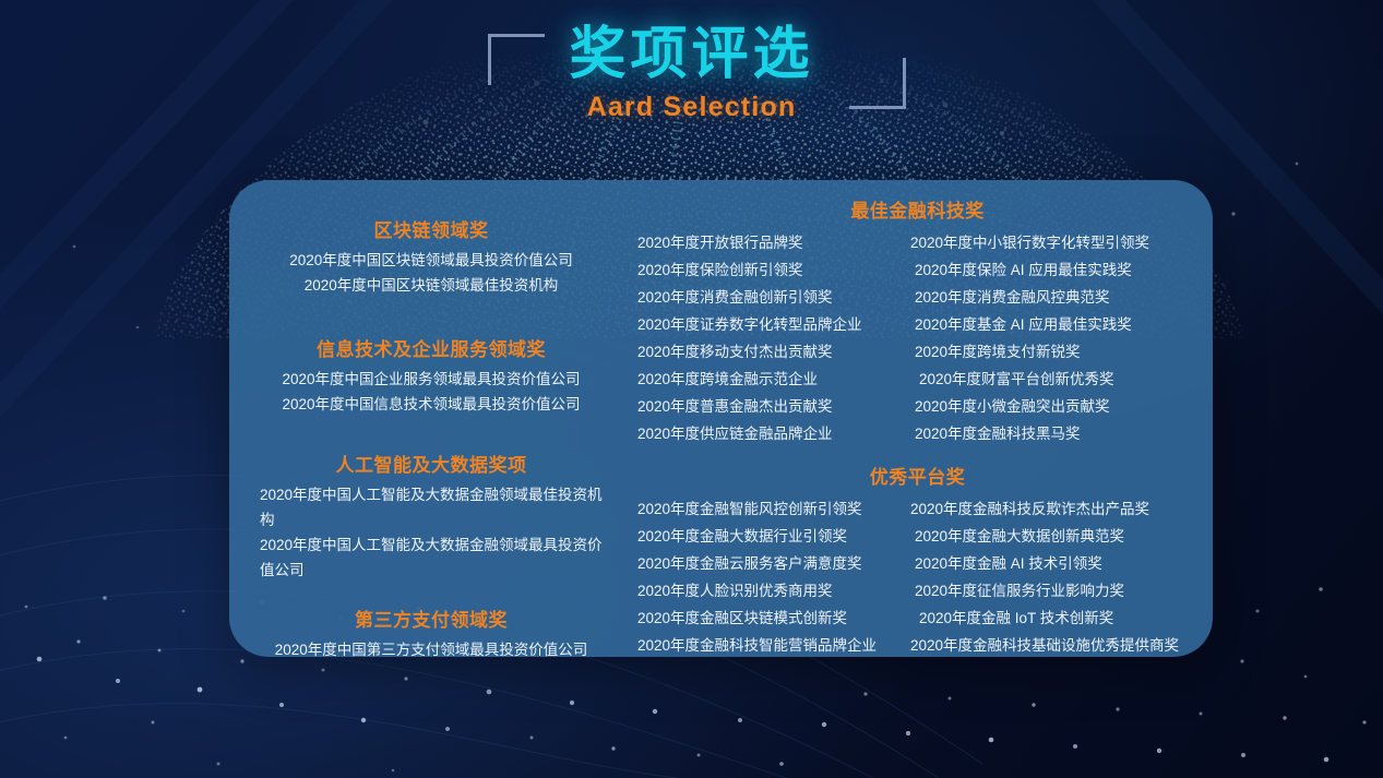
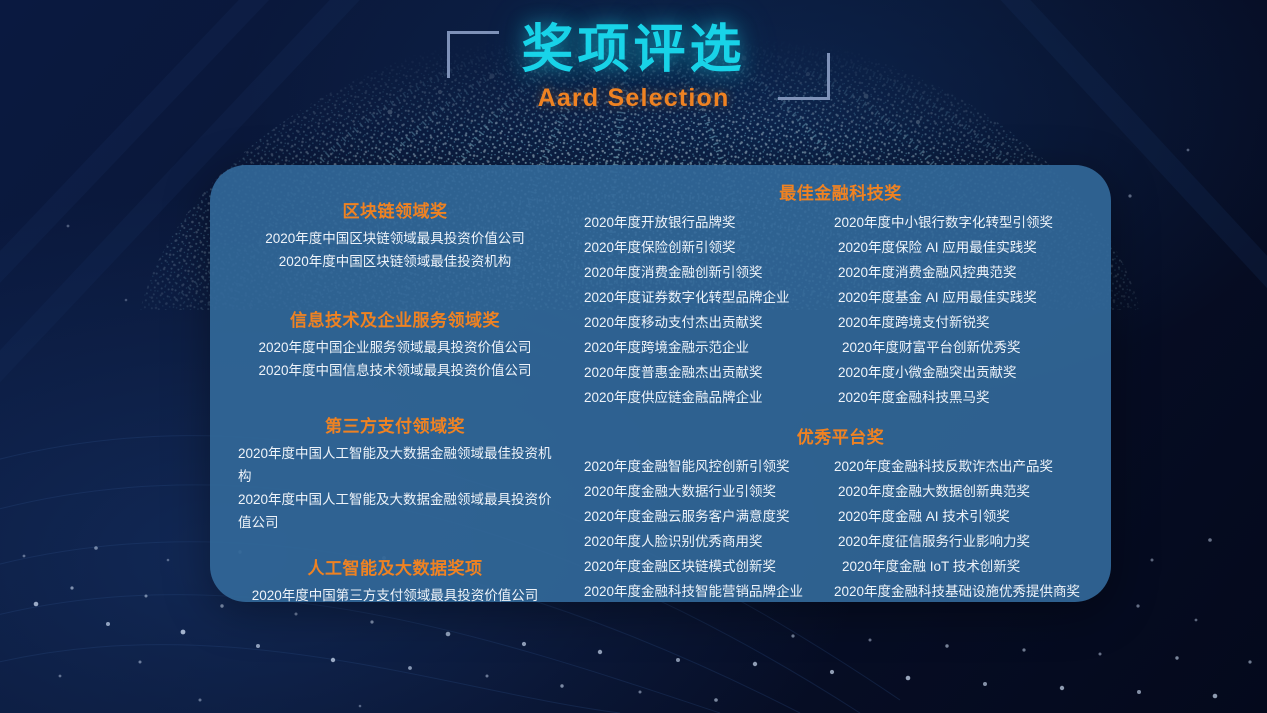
  奖项评选
  Aard Selection
  区块链领域奖
  2020年度中国区块链领域最具投资价值公司
  2020年度中国区块链领域最佳投资机构
  信息技术及企业服务领域奖
  2020年度中国企业服务领域最具投资价值公司
  2020年度中国信息技术领域最具投资价值公司
- 人工智能及大数据奖项
+ 第三方支付领域奖
  2020年度中国人工智能及大数据金融领域最佳投资机构
  2020年度中国人工智能及大数据金融领域最具投资价值公司
- 第三方支付领域奖
+ 人工智能及大数据奖项
  2020年度中国第三方支付领域最具投资价值公司
  最佳金融科技奖
  2020年度开放银行品牌奖
  2020年度中小银行数字化转型引领奖
  2020年度保险创新引领奖
  2020年度保险 AI 应用最佳实践奖
  2020年度消费金融创新引领奖
  2020年度消费金融风控典范奖
  2020年度证券数字化转型品牌企业
  2020年度基金 AI 应用最佳实践奖
  2020年度移动支付杰出贡献奖
  2020年度跨境支付新锐奖
  2020年度跨境金融示范企业
  2020年度财富平台创新优秀奖
  2020年度普惠金融杰出贡献奖
  2020年度小微金融突出贡献奖
  2020年度供应链金融品牌企业
  2020年度金融科技黑马奖
  优秀平台奖
  2020年度金融智能风控创新引领奖
  2020年度金融科技反欺诈杰出产品奖
  2020年度金融大数据行业引领奖
  2020年度金融大数据创新典范奖
  2020年度金融云服务客户满意度奖
  2020年度金融 AI 技术引领奖
  2020年度人脸识别优秀商用奖
  2020年度征信服务行业影响力奖
  2020年度金融区块链模式创新奖
  2020年度金融 IoT 技术创新奖
  2020年度金融科技智能营销品牌企业
  2020年度金融科技基础设施优秀提供商奖
